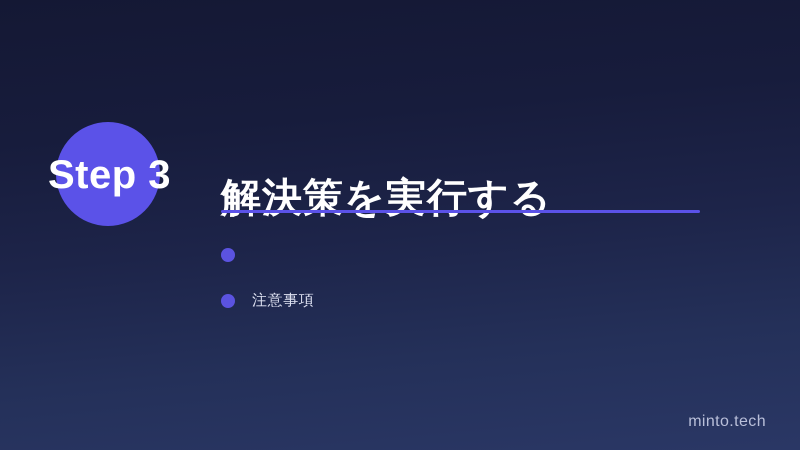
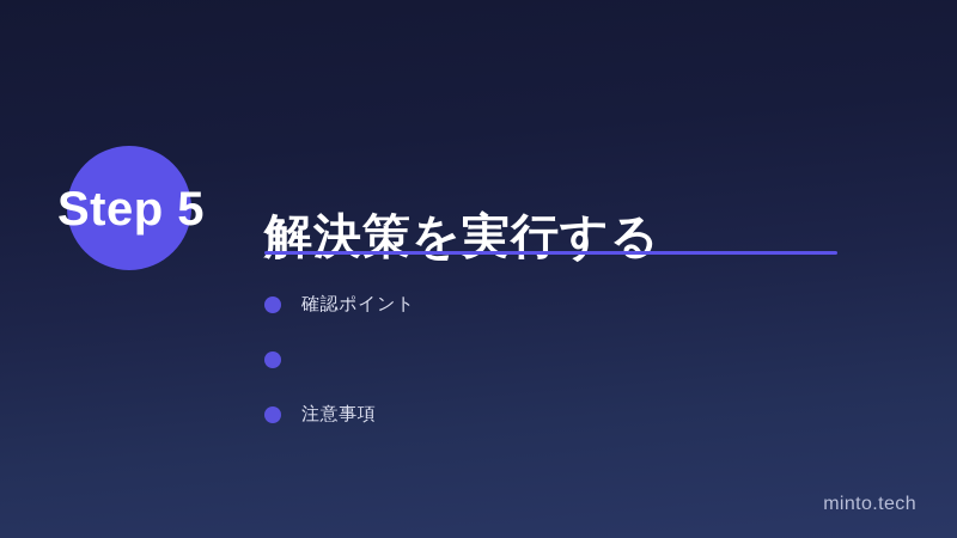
- Step 3
+ Step 5
  解決策を実行する
+ 確認ポイント
  注意事項
  minto.tech
